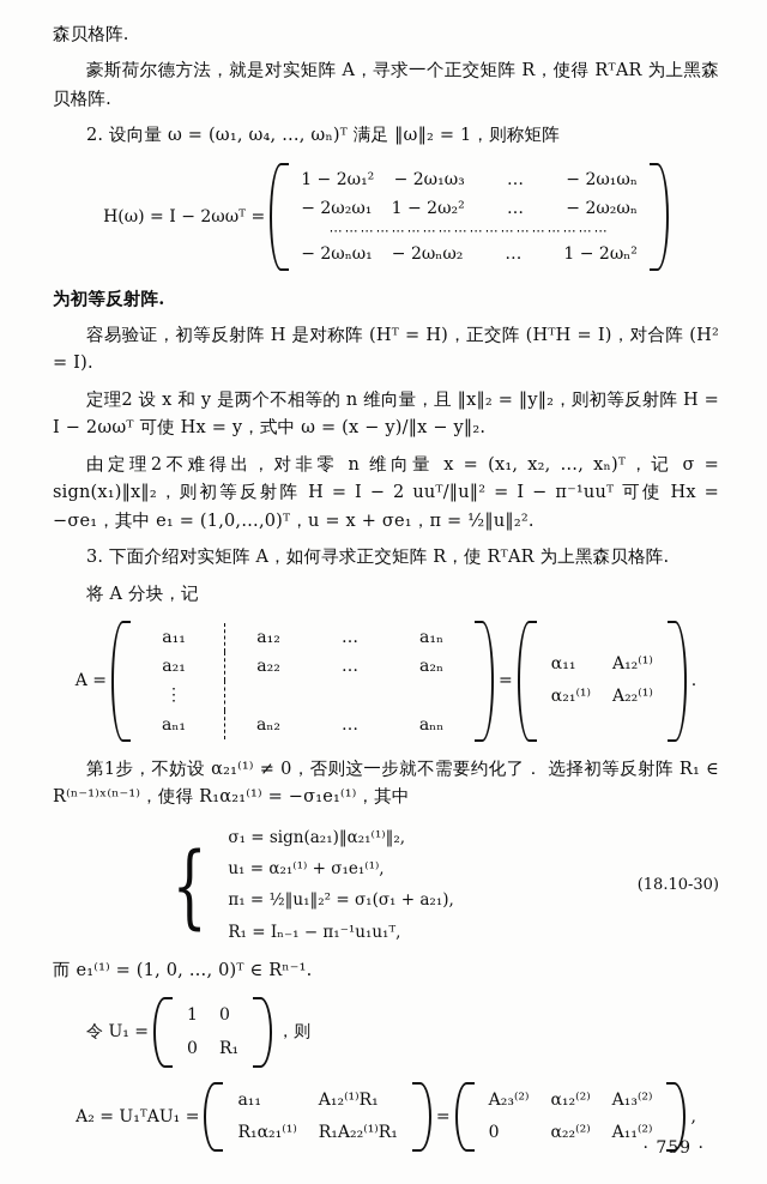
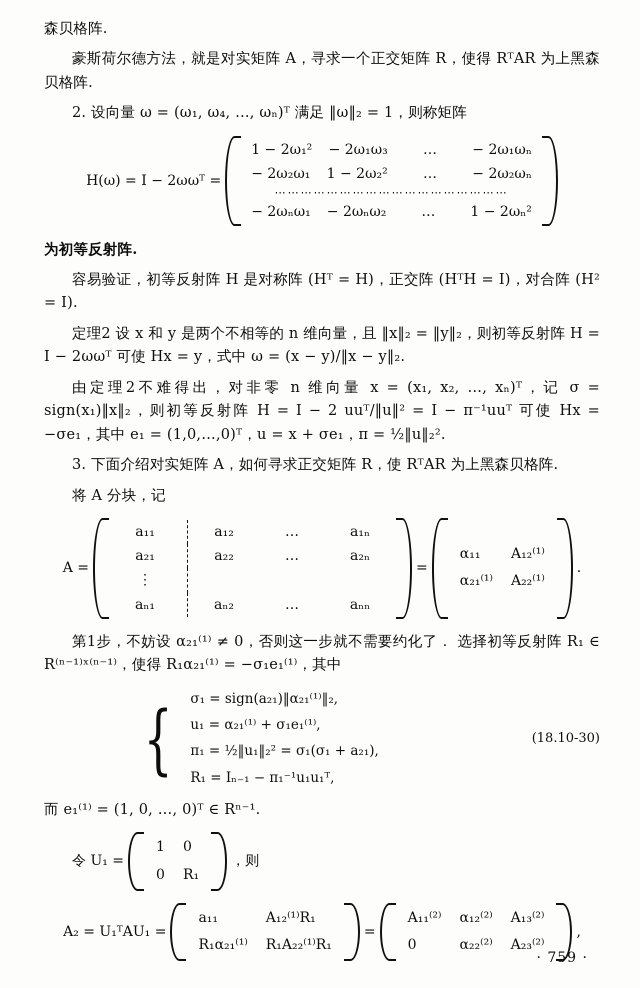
  森贝格阵.
  豪斯荷尔德方法，就是对实矩阵 A，寻求一个正交矩阵 R，使得 RᵀAR 为上黑森贝格阵.
  2. 设向量 ω = (ω₁, ω₄, …, ωₙ)ᵀ 满足 ‖ω‖₂ = 1，则称矩阵
  H(ω) = I − 2ωωᵀ =
  1 − 2ω₁²
  − 2ω₁ω₃
  …
  − 2ω₁ωₙ
  − 2ω₂ω₁
  1 − 2ω₂²
  …
  − 2ω₂ωₙ
  ⋯⋯⋯⋯⋯⋯⋯⋯⋯⋯⋯⋯⋯⋯⋯⋯⋯⋯
  − 2ωₙω₁
  − 2ωₙω₂
  …
  1 − 2ωₙ²
  为初等反射阵.
  容易验证，初等反射阵 H 是对称阵 (Hᵀ = H)，正交阵 (HᵀH = I)，对合阵 (H² = I).
  定理2 设 x 和 y 是两个不相等的 n 维向量，且 ‖x‖₂ = ‖y‖₂，则初等反射阵 H = I − 2ωωᵀ 可使 Hx = y，式中 ω = (x − y)/‖x − y‖₂.
  由定理2不难得出，对非零 n 维向量 x = (x₁, x₂, …, xₙ)ᵀ，记 σ = sign(x₁)‖x‖₂，则初等反射阵 H = I − 2 uuᵀ/‖u‖² = I − π⁻¹uuᵀ 可使 Hx = −σe₁，其中 e₁ = (1,0,…,0)ᵀ，u = x + σe₁，π = ½‖u‖₂².
  3. 下面介绍对实矩阵 A，如何寻求正交矩阵 R，使 RᵀAR 为上黑森贝格阵.
  将 A 分块，记
  A =
  a₁₁
  a₁₂
  …
  a₁ₙ
  a₂₁
  a₂₂
  …
  a₂ₙ
  ⋮
  aₙ₁
  aₙ₂
  …
  aₙₙ
  =
  α₁₁
  A₁₂⁽¹⁾
  α₂₁⁽¹⁾
  A₂₂⁽¹⁾
  .
  第1步，不妨设 α₂₁⁽¹⁾ ≠ 0，否则这一步就不需要约化了． 选择初等反射阵 R₁ ∈ R⁽ⁿ⁻¹⁾ˣ⁽ⁿ⁻¹⁾，使得 R₁α₂₁⁽¹⁾ = −σ₁e₁⁽¹⁾，其中
  {
  σ₁ = sign(a₂₁)‖α₂₁⁽¹⁾‖₂,
  u₁ = α₂₁⁽¹⁾ + σ₁e₁⁽¹⁾,
  π₁ = ½‖u₁‖₂² = σ₁(σ₁ + a₂₁),
  R₁ = Iₙ₋₁ − π₁⁻¹u₁u₁ᵀ,
  (18.10-30)
  而 e₁⁽¹⁾ = (1, 0, …, 0)ᵀ ∈ Rⁿ⁻¹.
  令 U₁ =
  1
  0
  0
  R₁
  ，则
  A₂ = U₁ᵀAU₁ =
  a₁₁
  A₁₂⁽¹⁾R₁
  R₁α₂₁⁽¹⁾
  R₁A₂₂⁽¹⁾R₁
  =
- A₂₃⁽²⁾
+ A₁₁⁽²⁾
  α₁₂⁽²⁾
  A₁₃⁽²⁾
  0
  α₂₂⁽²⁾
- A₁₁⁽²⁾
+ A₂₃⁽²⁾
  ,
  · 759 ·
